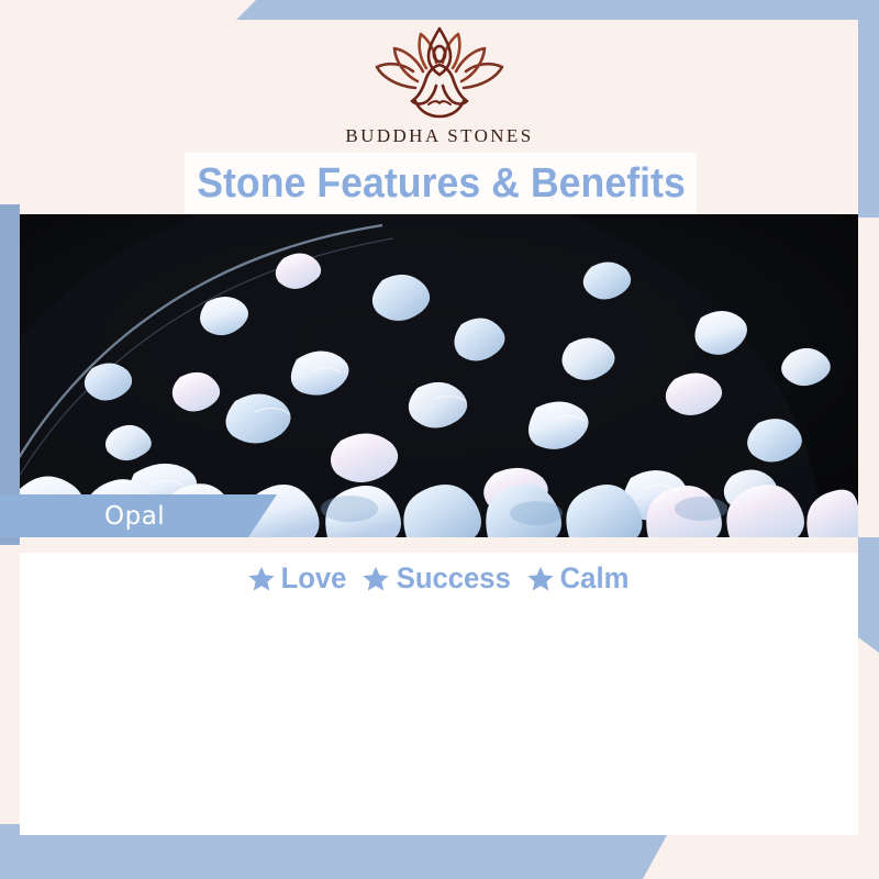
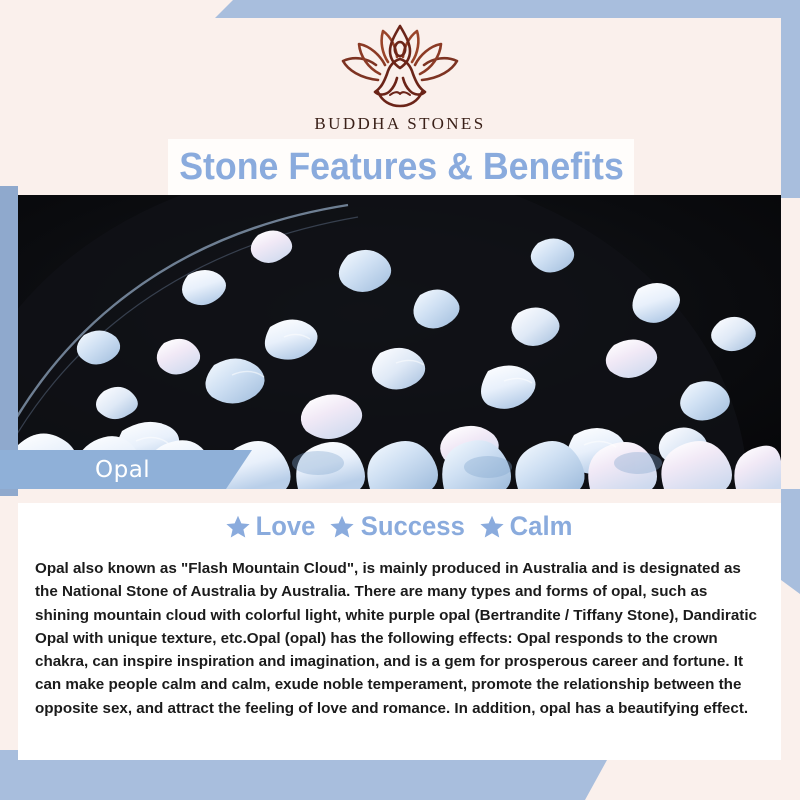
  BUDDHA STONES
  Stone Features & Benefits
  Opal
  Love
  Success
  Calm
+ Opal also known as "Flash Mountain Cloud", is mainly produced in Australia and is designated as the National Stone of Australia by Australia. There are many types and forms of opal, such as shining mountain cloud with colorful light, white purple opal (Bertrandite / Tiffany Stone), Dandiratic Opal with unique texture, etc.Opal (opal) has the following effects: Opal responds to the crown chakra, can inspire inspiration and imagination, and is a gem for prosperous career and fortune. It can make people calm and calm, exude noble temperament, promote the relationship between the opposite sex, and attract the feeling of love and romance. In addition, opal has a beautifying effect.
